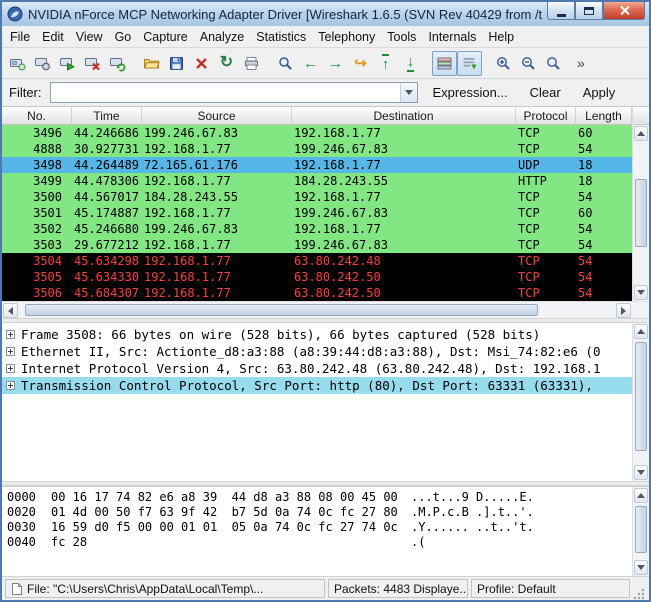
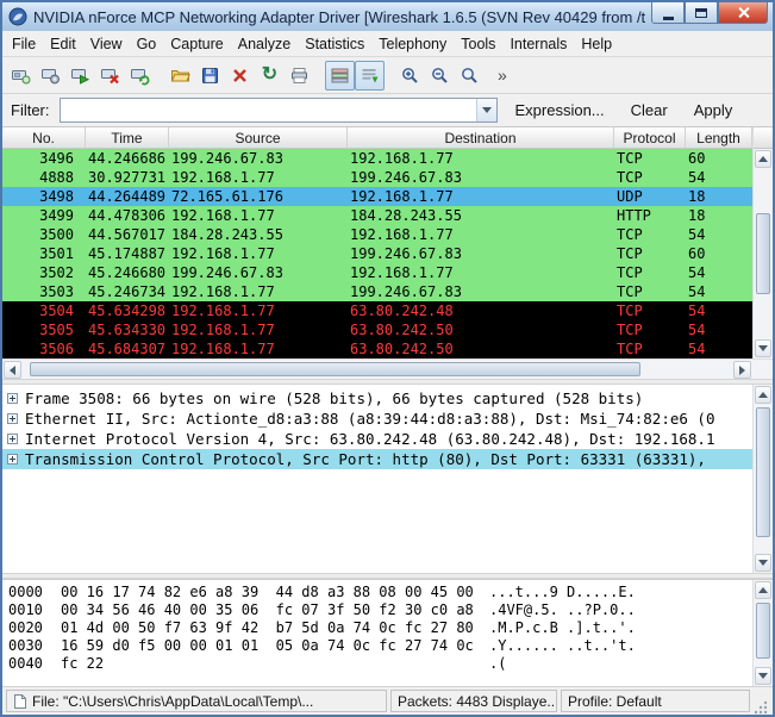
  NVIDIA nForce MCP Networking Adapter Driver [Wireshark 1.6.5 (SVN Rev 40429 from /t
  File
  Edit
  View
  Go
  Capture
  Analyze
  Statistics
  Telephony
  Tools
  Internals
  Help
  ↻
- ←
- →
- ↪
- ↑
- ↓
  »
  Filter:
  Expression...
  Clear
  Apply
  No.
  Time
  Source
  Destination
  Protocol
  Length
  3496
  44.246686
  199.246.67.83
  192.168.1.77
  TCP
  60
  4888
  30.927731
  192.168.1.77
  199.246.67.83
  TCP
  54
  3498
  44.264489
  72.165.61.176
  192.168.1.77
  UDP
  18
  3499
  44.478306
  192.168.1.77
  184.28.243.55
  HTTP
  18
  3500
  44.567017
  184.28.243.55
  192.168.1.77
  TCP
  54
  3501
  45.174887
  192.168.1.77
  199.246.67.83
  TCP
  60
  3502
  45.246680
  199.246.67.83
  192.168.1.77
  TCP
  54
  3503
- 29.677212
+ 45.246734
  192.168.1.77
  199.246.67.83
  TCP
  54
  3504
  45.634298
  192.168.1.77
  63.80.242.48
  TCP
  54
  3505
  45.634330
  192.168.1.77
  63.80.242.50
  TCP
  54
  3506
  45.684307
  192.168.1.77
  63.80.242.50
  TCP
  54
  Frame 3508: 66 bytes on wire (528 bits), 66 bytes captured (528 bits)
  Ethernet II, Src: Actionte_d8:a3:88 (a8:39:44:d8:a3:88), Dst: Msi_74:82:e6 (0
  Internet Protocol Version 4, Src: 63.80.242.48 (63.80.242.48), Dst: 192.168.1
  Transmission Control Protocol, Src Port: http (80), Dst Port: 63331 (63331),
  0000
  00 16 17 74 82 e6 a8 39 44 d8 a3 88 08 00 45 00
  ...t...9 D.....E.
+ 0010
+ 00 34 56 46 40 00 35 06 fc 07 3f 50 f2 30 c0 a8
+ .4VF@.5. ..?P.0..
  0020
  01 4d 00 50 f7 63 9f 42 b7 5d 0a 74 0c fc 27 80
  .M.P.c.B .].t..'.
  0030
  16 59 d0 f5 00 00 01 01 05 0a 74 0c fc 27 74 0c
  .Y...... ..t..'t.
  0040
- fc 28
+ fc 22
  .(
  File: "C:\Users\Chris\AppData\Local\Temp\...
  Packets: 4483 Displaye..
  Profile: Default
